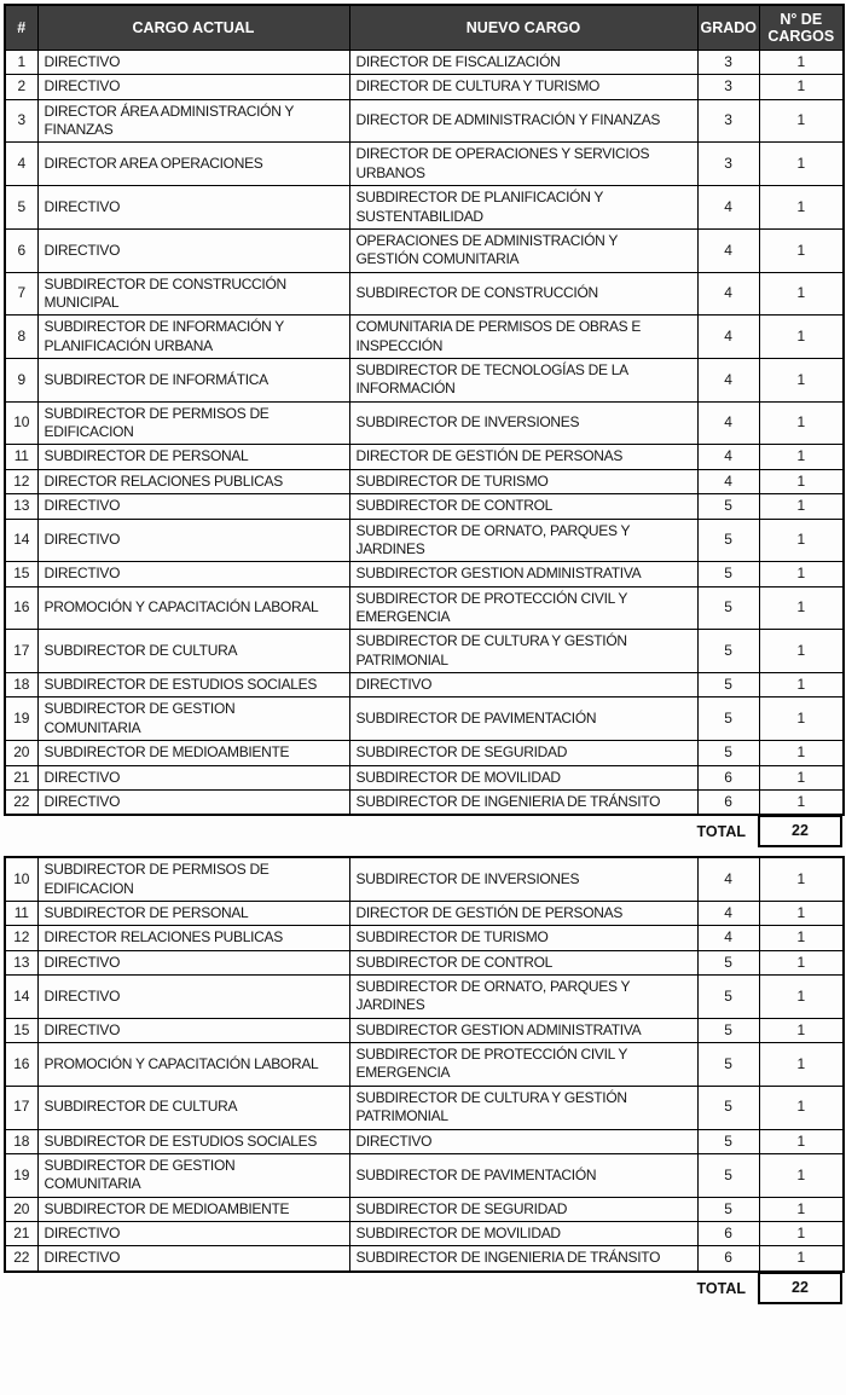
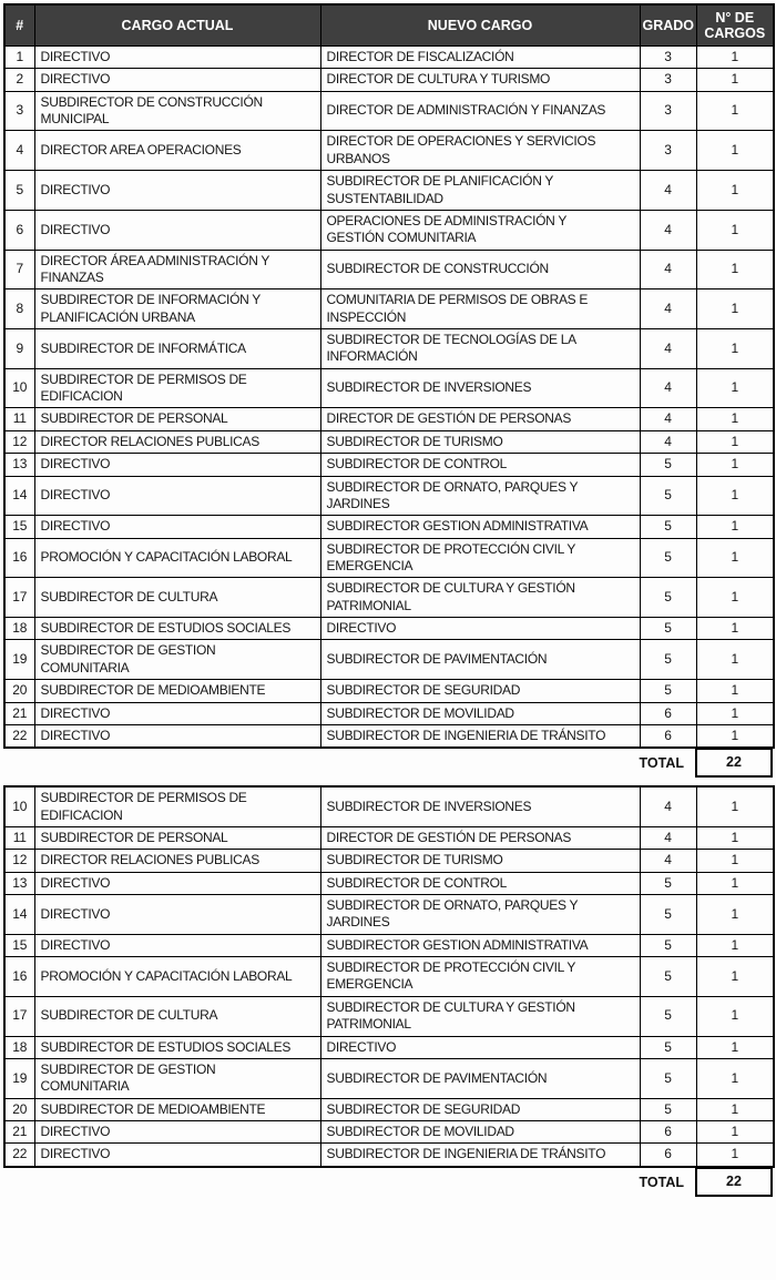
  #	CARGO ACTUAL	NUEVO CARGO	GRADO	N° DE CARGOS
  1	DIRECTIVO	DIRECTOR DE FISCALIZACIÓN	3	1
  2	DIRECTIVO	DIRECTOR DE CULTURA Y TURISMO	3	1
- 3	DIRECTOR ÁREA ADMINISTRACIÓN Y FINANZAS	DIRECTOR DE ADMINISTRACIÓN Y FINANZAS	3	1
+ 3	SUBDIRECTOR DE CONSTRUCCIÓN MUNICIPAL	DIRECTOR DE ADMINISTRACIÓN Y FINANZAS	3	1
  4	DIRECTOR AREA OPERACIONES	DIRECTOR DE OPERACIONES Y SERVICIOS URBANOS	3	1
  5	DIRECTIVO	SUBDIRECTOR DE PLANIFICACIÓN Y SUSTENTABILIDAD	4	1
  6	DIRECTIVO	OPERACIONES DE ADMINISTRACIÓN Y GESTIÓN COMUNITARIA	4	1
- 7	SUBDIRECTOR DE CONSTRUCCIÓN MUNICIPAL	SUBDIRECTOR DE CONSTRUCCIÓN	4	1
+ 7	DIRECTOR ÁREA ADMINISTRACIÓN Y FINANZAS	SUBDIRECTOR DE CONSTRUCCIÓN	4	1
  8	SUBDIRECTOR DE INFORMACIÓN Y PLANIFICACIÓN URBANA	COMUNITARIA DE PERMISOS DE OBRAS E INSPECCIÓN	4	1
  9	SUBDIRECTOR DE INFORMÁTICA	SUBDIRECTOR DE TECNOLOGÍAS DE LA INFORMACIÓN	4	1
  10	SUBDIRECTOR DE PERMISOS DE EDIFICACION	SUBDIRECTOR DE INVERSIONES	4	1
  11	SUBDIRECTOR DE PERSONAL	DIRECTOR DE GESTIÓN DE PERSONAS	4	1
  12	DIRECTOR RELACIONES PUBLICAS	SUBDIRECTOR DE TURISMO	4	1
  13	DIRECTIVO	SUBDIRECTOR DE CONTROL	5	1
  14	DIRECTIVO	SUBDIRECTOR DE ORNATO, PARQUES Y JARDINES	5	1
  15	DIRECTIVO	SUBDIRECTOR GESTION ADMINISTRATIVA	5	1
  16	PROMOCIÓN Y CAPACITACIÓN LABORAL	SUBDIRECTOR DE PROTECCIÓN CIVIL Y EMERGENCIA	5	1
  17	SUBDIRECTOR DE CULTURA	SUBDIRECTOR DE CULTURA Y GESTIÓN PATRIMONIAL	5	1
  18	SUBDIRECTOR DE ESTUDIOS SOCIALES	DIRECTIVO	5	1
  19	SUBDIRECTOR DE GESTION COMUNITARIA	SUBDIRECTOR DE PAVIMENTACIÓN	5	1
  20	SUBDIRECTOR DE MEDIOAMBIENTE	SUBDIRECTOR DE SEGURIDAD	5	1
  21	DIRECTIVO	SUBDIRECTOR DE MOVILIDAD	6	1
  22	DIRECTIVO	SUBDIRECTOR DE INGENIERIA DE TRÁNSITO	6	1
  TOTAL
  22
  10	SUBDIRECTOR DE PERMISOS DE EDIFICACION	SUBDIRECTOR DE INVERSIONES	4	1
  11	SUBDIRECTOR DE PERSONAL	DIRECTOR DE GESTIÓN DE PERSONAS	4	1
  12	DIRECTOR RELACIONES PUBLICAS	SUBDIRECTOR DE TURISMO	4	1
  13	DIRECTIVO	SUBDIRECTOR DE CONTROL	5	1
  14	DIRECTIVO	SUBDIRECTOR DE ORNATO, PARQUES Y JARDINES	5	1
  15	DIRECTIVO	SUBDIRECTOR GESTION ADMINISTRATIVA	5	1
  16	PROMOCIÓN Y CAPACITACIÓN LABORAL	SUBDIRECTOR DE PROTECCIÓN CIVIL Y EMERGENCIA	5	1
  17	SUBDIRECTOR DE CULTURA	SUBDIRECTOR DE CULTURA Y GESTIÓN PATRIMONIAL	5	1
  18	SUBDIRECTOR DE ESTUDIOS SOCIALES	DIRECTIVO	5	1
  19	SUBDIRECTOR DE GESTION COMUNITARIA	SUBDIRECTOR DE PAVIMENTACIÓN	5	1
  20	SUBDIRECTOR DE MEDIOAMBIENTE	SUBDIRECTOR DE SEGURIDAD	5	1
  21	DIRECTIVO	SUBDIRECTOR DE MOVILIDAD	6	1
  22	DIRECTIVO	SUBDIRECTOR DE INGENIERIA DE TRÁNSITO	6	1
  TOTAL
  22
